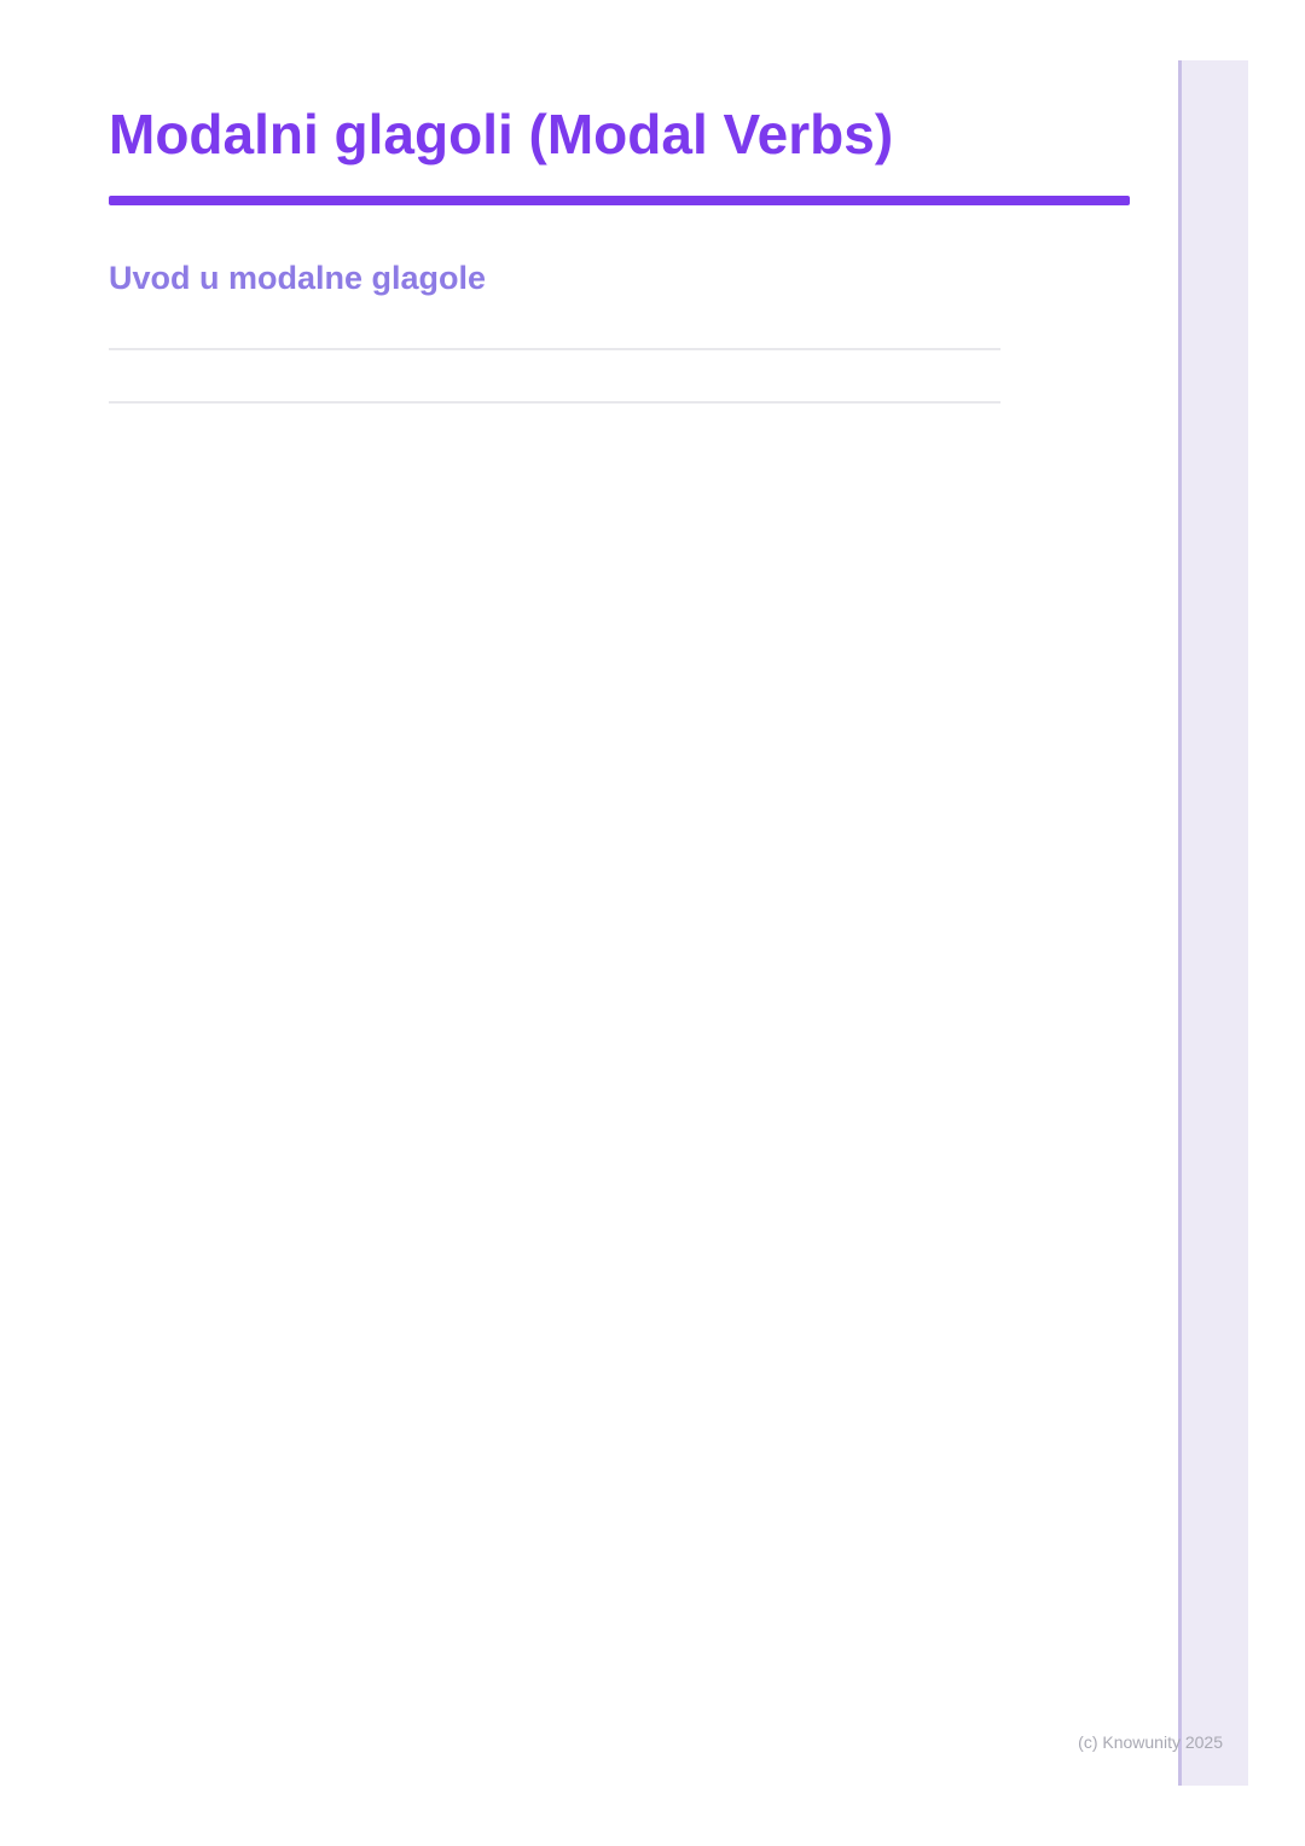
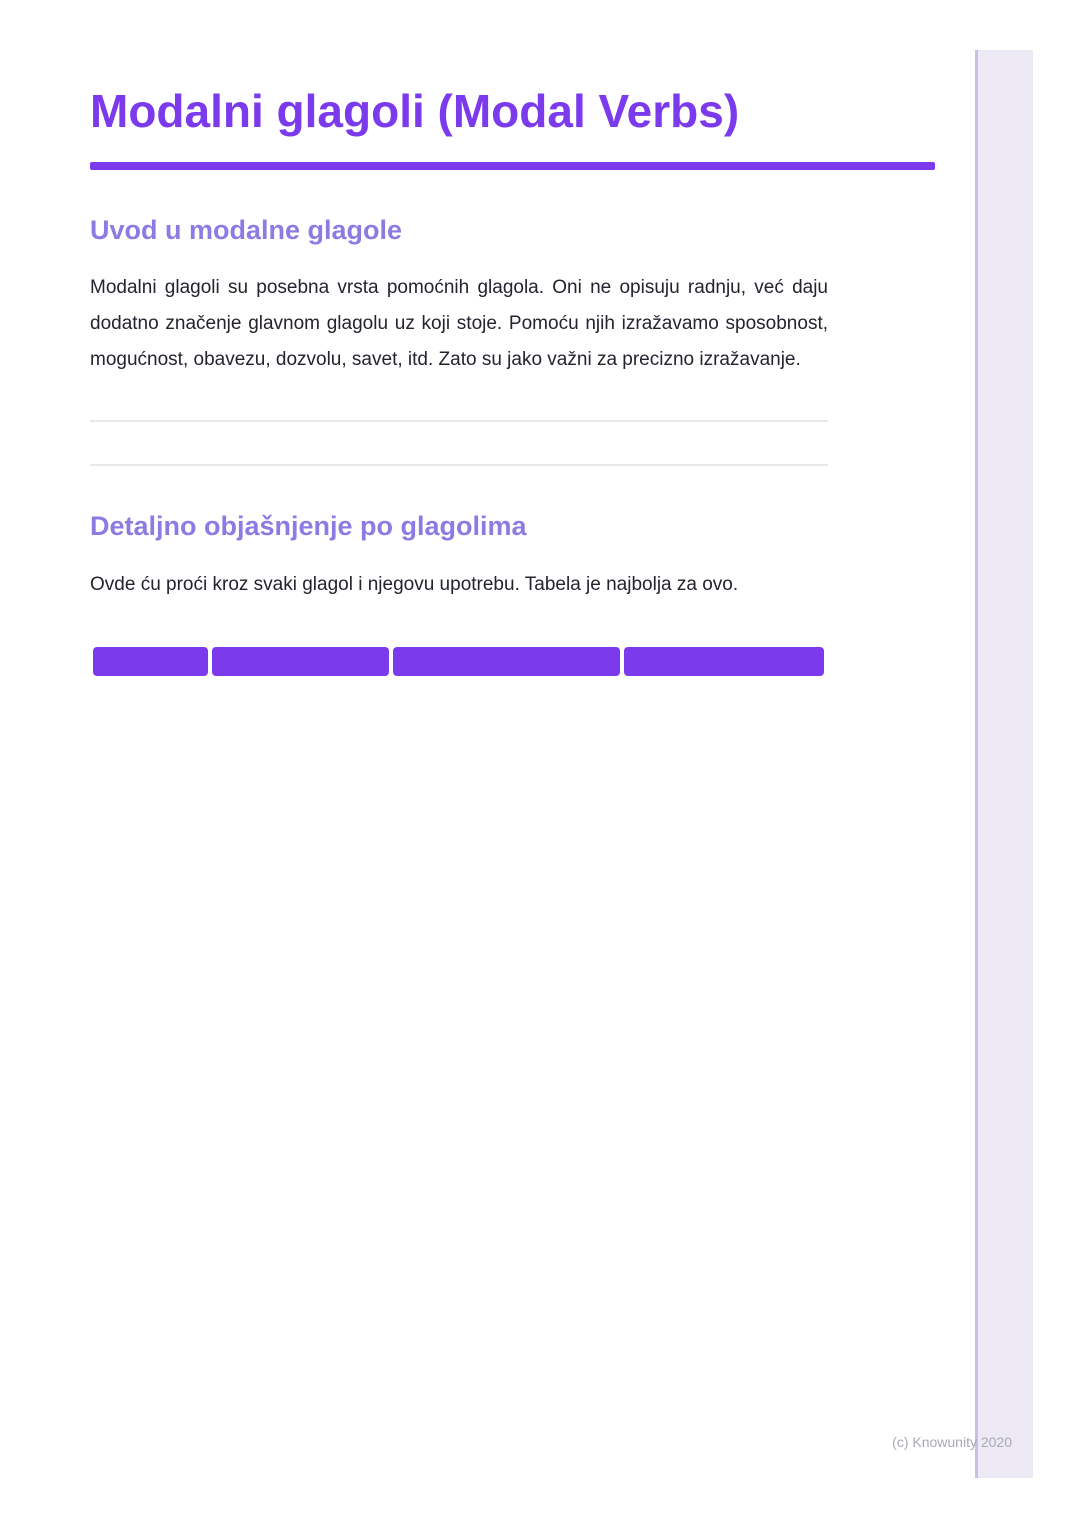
- (c) Knowunity 2025
+ (c) Knowunity 2020
  Modalni glagoli (Modal Verbs)
  Uvod u modalne glagole
+ Modalni glagoli su posebna vrsta pomoćnih glagola. Oni ne opisuju radnju, već daju dodatno značenje glavnom glagolu uz koji stoje. Pomoću njih izražavamo sposobnost, mogućnost, obavezu, dozvolu, savet, itd. Zato su jako važni za precizno izražavanje.
+ Detaljno objašnjenje po glagolima
+ Ovde ću proći kroz svaki glagol i njegovu upotrebu. Tabela je najbolja za ovo.
